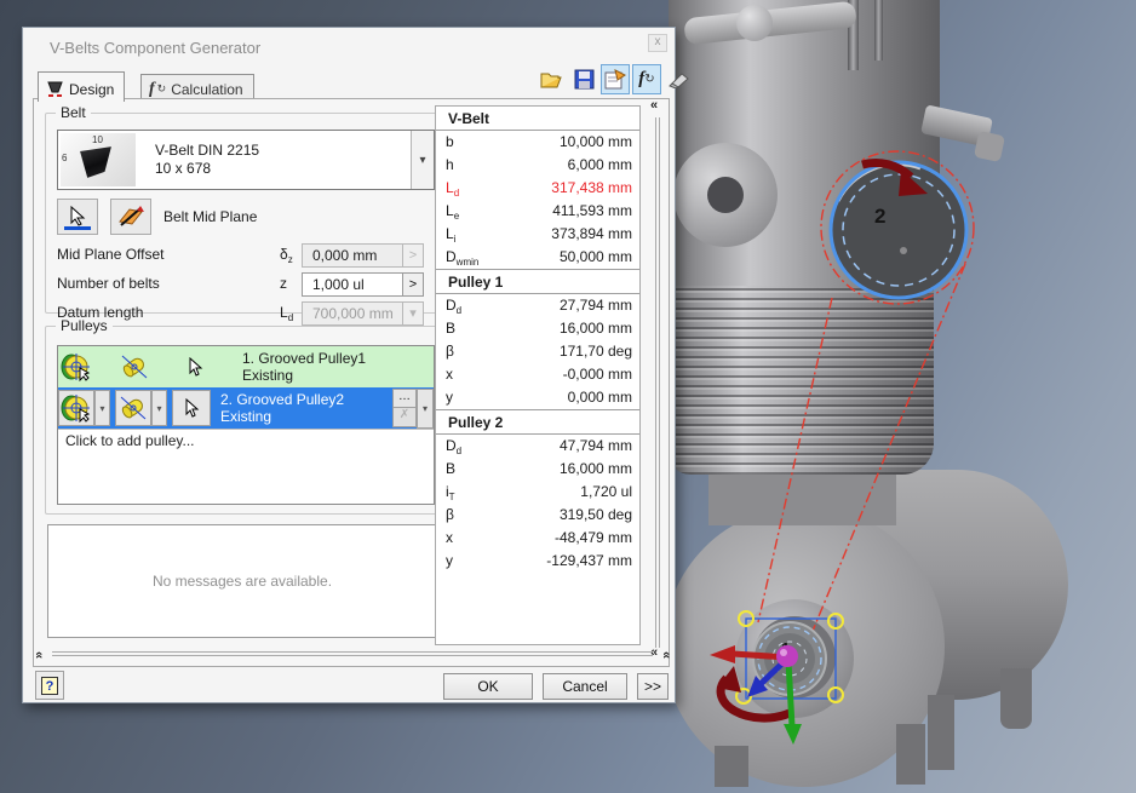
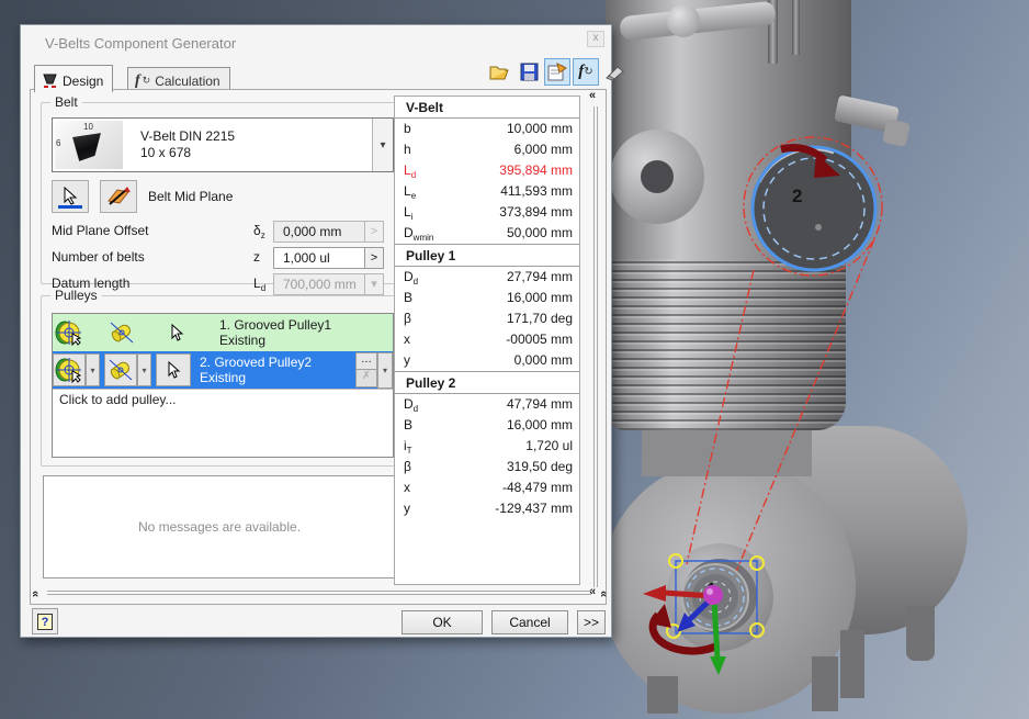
  2
  V-Belts Component Generator
  x
  f
  ↻
  Design
  f
  ↻
  Calculation
  Belt
  10
  6
  V-Belt DIN 2215
  10 x 678
  ▾
  Belt Mid Plane
  Mid Plane Offset
  δz
  0,000 mm
  >
  Number of belts
  z
  1,000 ul
  >
  Datum length
  Ld
  700,000 mm
  ▾
  Pulleys
  1. Grooved Pulley1
  Existing
  ▾
  ▾
  2. Grooved Pulley2
  Existing
  …
  ✗
  ▾
  Click to add pulley...
  No messages are available.
  V-Belt
  b
  10,000 mm
  h
  6,000 mm
  Ld
- 317,438 mm
+ 395,894 mm
  Le
  411,593 mm
  Li
  373,894 mm
  Dwmin
  50,000 mm
  Pulley 1
  Dd
  27,794 mm
  B
  16,000 mm
  β
  171,70 deg
  x
- -0,000 mm
+ -00005 mm
  y
  0,000 mm
  Pulley 2
  Dd
  47,794 mm
  B
  16,000 mm
  iT
  1,720 ul
  β
  319,50 deg
  x
  -48,479 mm
  y
  -129,437 mm
  «
  «
  ?
  OK
  Cancel
  >>
